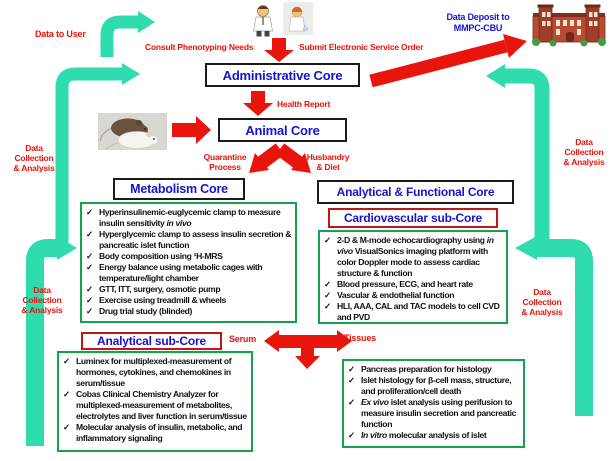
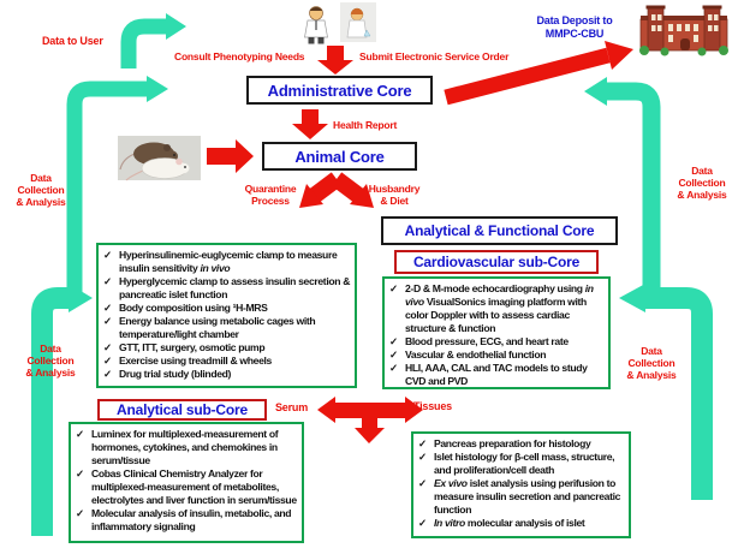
  Data to User
  Consult Phenotyping Needs
  Submit Electronic Service Order
  Data Deposit to
  MMPC-CBU
  Health Report
  Quarantine
  Process
  Husbandry
  & Diet
  Serum
  Tissues
  Data
  Collection
  & Analysis
  Data
  Collection
  & Analysis
  Data
  Collection
  & Analysis
  Data
  Collection
  & Analysis
  Administrative Core
  Animal Core
- Metabolism Core
  Analytical & Functional Core
  Cardiovascular sub-Core
  Analytical sub-Core
  ✓
  Hyperinsulinemic-euglycemic clamp to measure insulin sensitivity in vivo
  ✓
  Hyperglycemic clamp to assess insulin secretion & pancreatic islet function
  ✓
  Body composition using ¹H-MRS
  ✓
  Energy balance using metabolic cages with temperature/light chamber
  ✓
  GTT, ITT, surgery, osmotic pump
  ✓
  Exercise using treadmill & wheels
  ✓
  Drug trial study (blinded)
  ✓
- 2-D & M-mode echocardiography using in vivo VisualSonics imaging platform with color Doppler mode to assess cardiac structure & function
+ 2-D & M-mode echocardiography using in vivo VisualSonics imaging platform with color Doppler with to assess cardiac structure & function
  ✓
  Blood pressure, ECG, and heart rate
  ✓
  Vascular & endothelial function
  ✓
- HLI, AAA, CAL and TAC models to cell CVD and PVD
+ HLI, AAA, CAL and TAC models to study CVD and PVD
  ✓
  Luminex for multiplexed-measurement of hormones, cytokines, and chemokines in serum/tissue
  ✓
  Cobas Clinical Chemistry Analyzer for multiplexed-measurement of metabolites, electrolytes and liver function in serum/tissue
  ✓
  Molecular analysis of insulin, metabolic, and inflammatory signaling
  ✓
  Pancreas preparation for histology
  ✓
  Islet histology for β-cell mass, structure, and proliferation/cell death
  ✓
  Ex vivo islet analysis using perifusion to measure insulin secretion and pancreatic function
  ✓
  In vitro molecular analysis of islet
